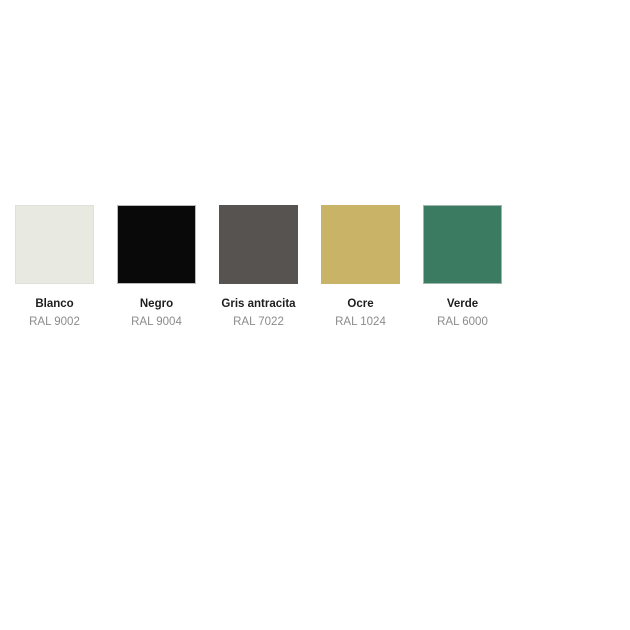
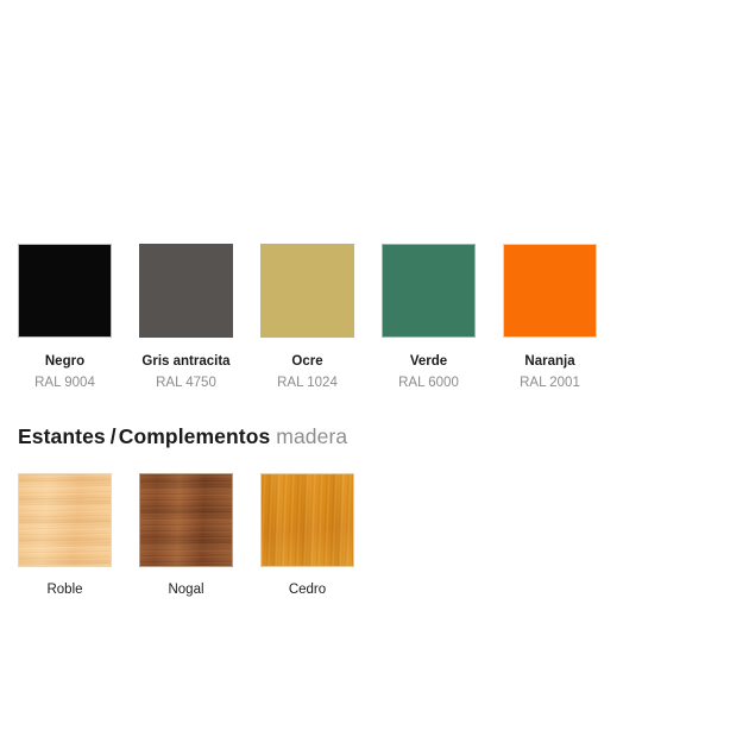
- Blanco
- RAL 9002
  Negro
  RAL 9004
  Gris antracita
- RAL 7022
+ RAL 4750
  Ocre
  RAL 1024
  Verde
  RAL 6000
+ Naranja
+ RAL 2001
+ Estantes /Complementos madera
+ Roble
+ Nogal
+ Cedro
